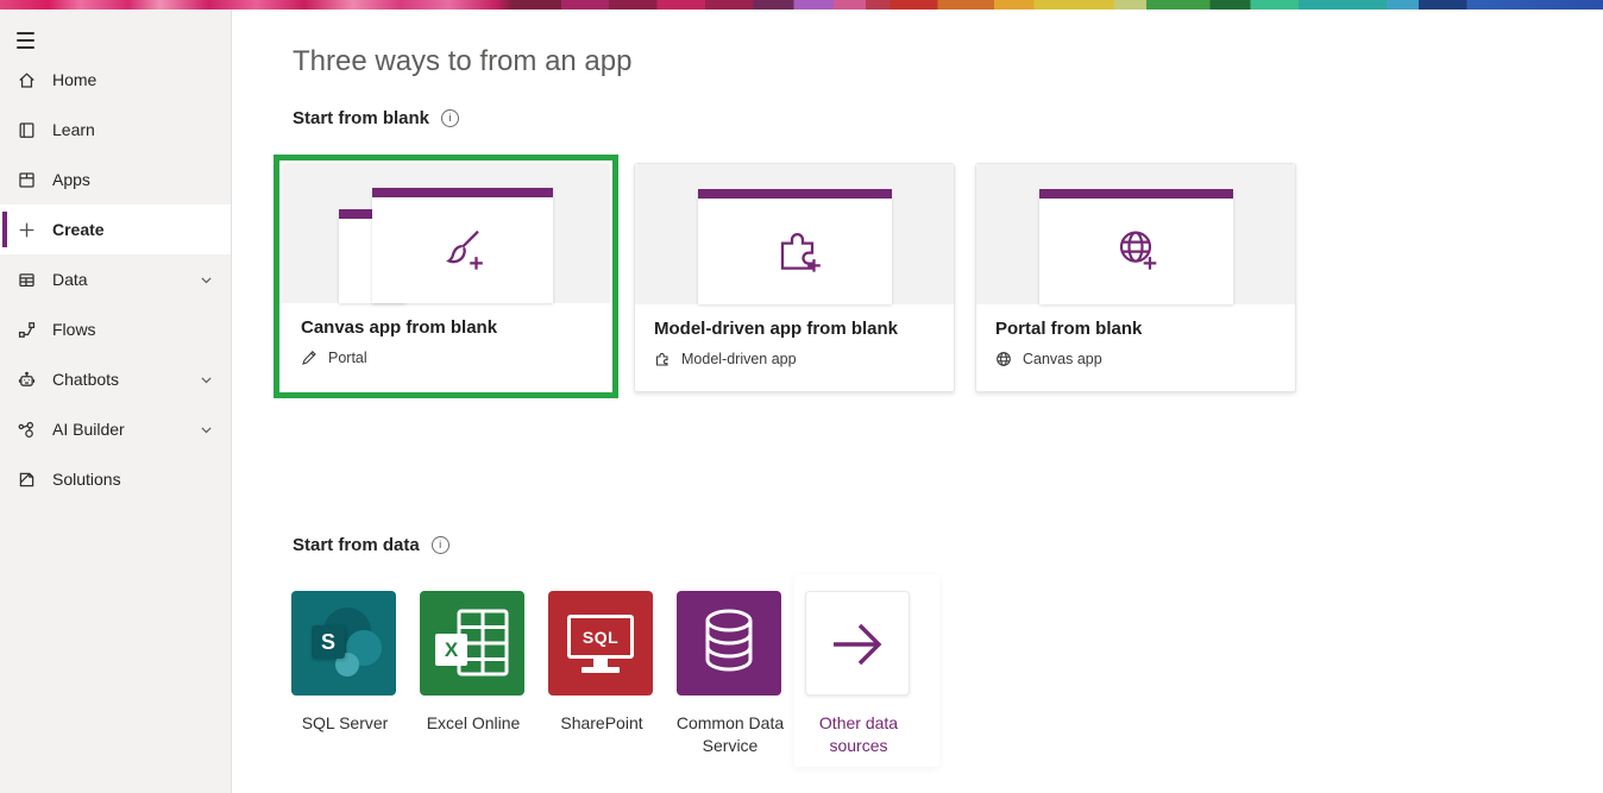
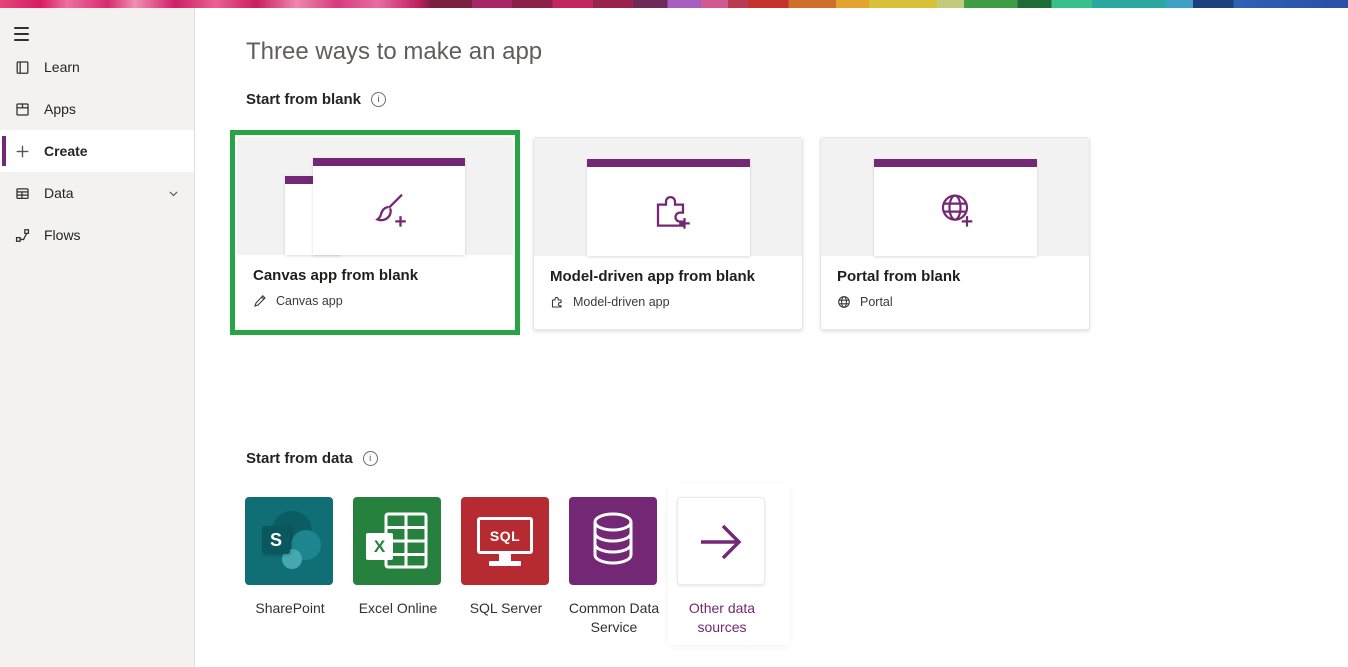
- Home
  Learn
  Apps
  Create
  Data
  Flows
- Chatbots
- AI Builder
- Solutions
- Three ways to from an app
+ Three ways to make an app
  Start from blank
  i
  Canvas app from blank
- Portal
+ Canvas app
  Model-driven app from blank
  Model-driven app
  Portal from blank
- Canvas app
+ Portal
  Start from data
  i
  S
  X
  SQL
- SQL Server
+ SharePoint
  Excel Online
- SharePoint
+ SQL Server
  Common Data Service
  Other data sources
